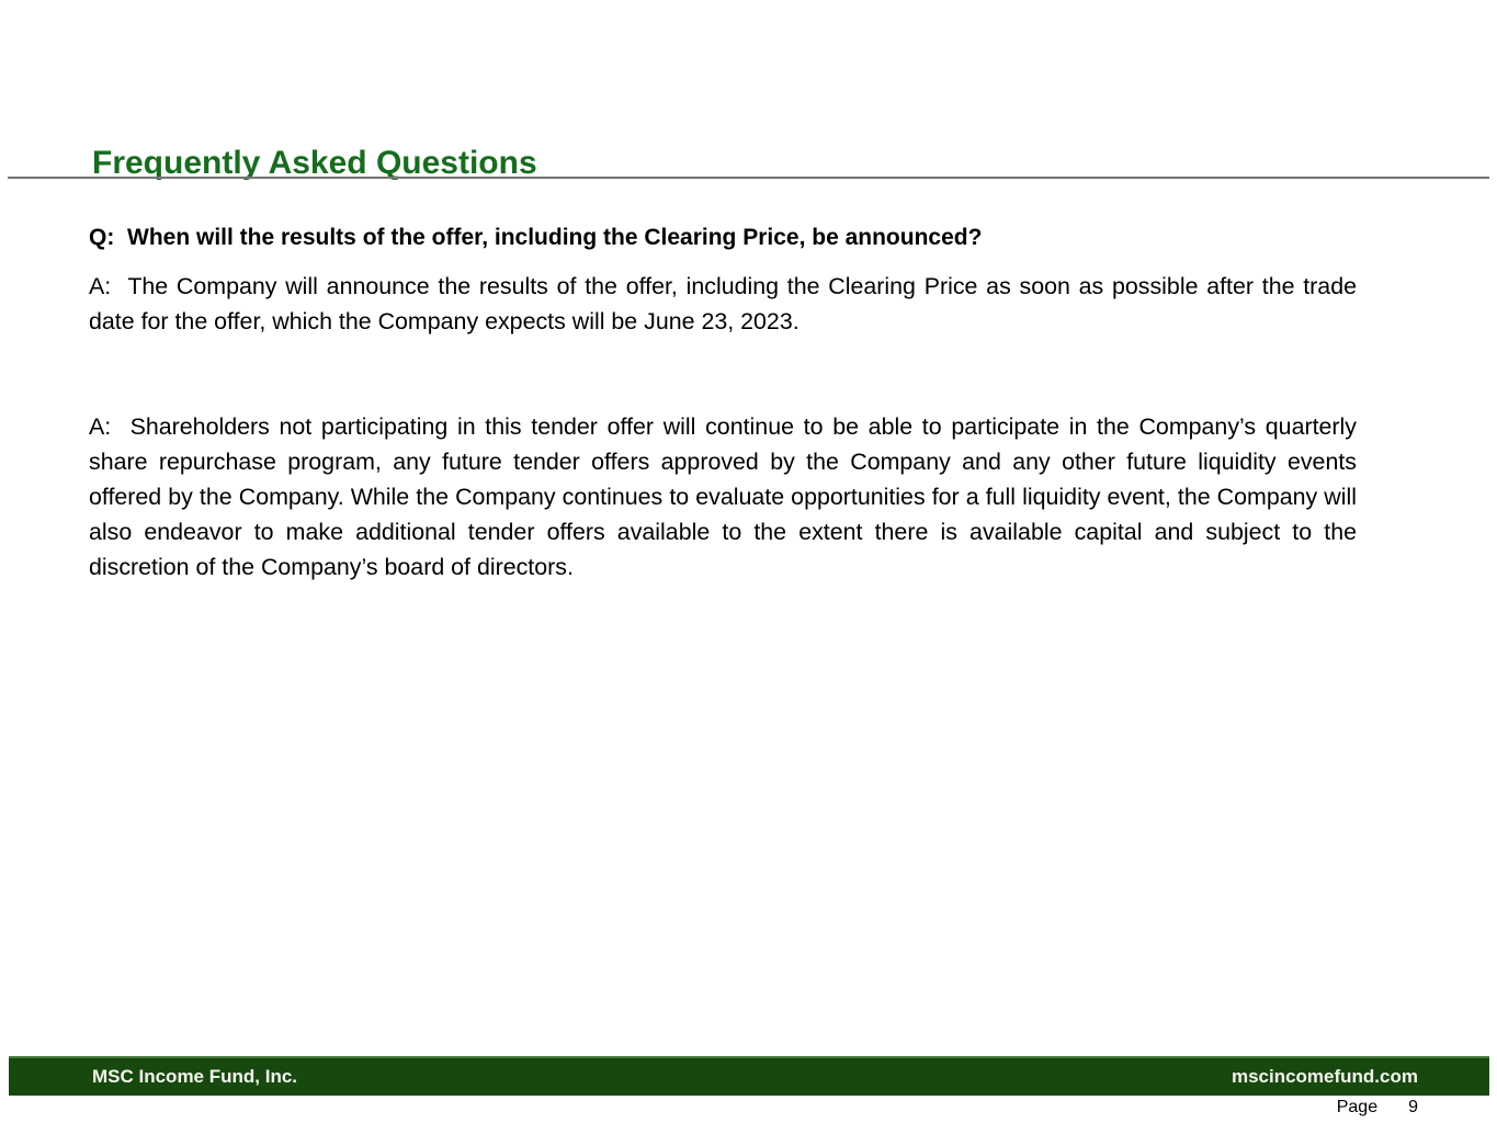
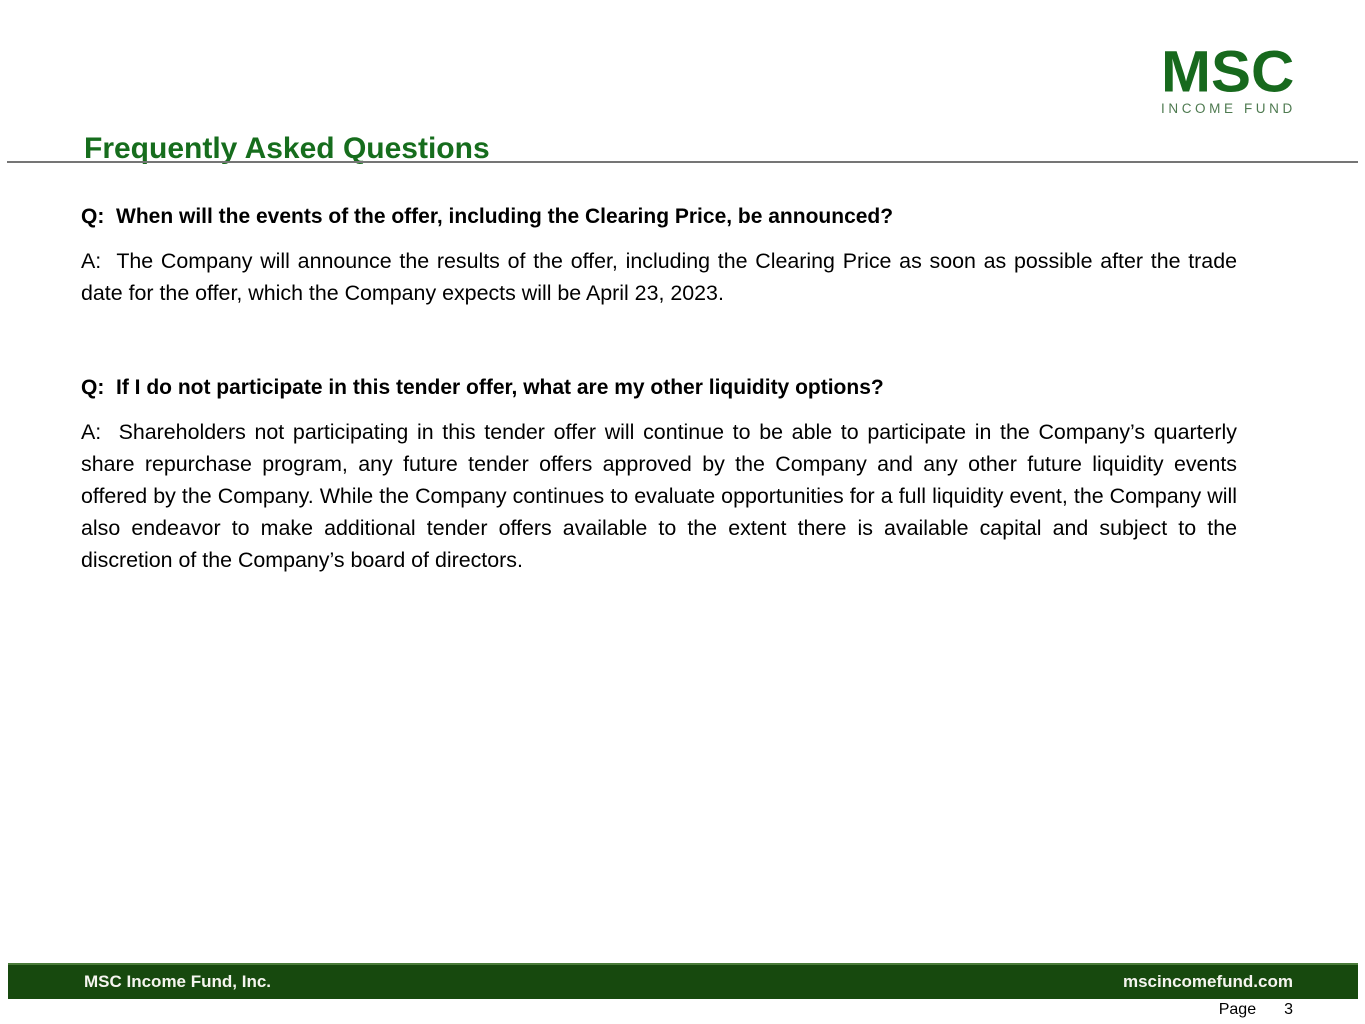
+ MSC
+ INCOME FUND
  Frequently Asked Questions
- Q: When will the results of the offer, including the Clearing Price, be announced?
+ Q: When will the events of the offer, including the Clearing Price, be announced?
- A: The Company will announce the results of the offer, including the Clearing Price as soon as possible after the trade date for the offer, which the Company expects will be June 23, 2023.
+ A: The Company will announce the results of the offer, including the Clearing Price as soon as possible after the trade date for the offer, which the Company expects will be April 23, 2023.
+ Q: If I do not participate in this tender offer, what are my other liquidity options?
  A: Shareholders not participating in this tender offer will continue to be able to participate in the Company’s quarterly share repurchase program, any future tender offers approved by the Company and any other future liquidity events offered by the Company. While the Company continues to evaluate opportunities for a full liquidity event, the Company will also endeavor to make additional tender offers available to the extent there is available capital and subject to the discretion of the Company’s board of directors.
  MSC Income Fund, Inc.
  mscincomefund.com
  Page
- 9
+ 3
